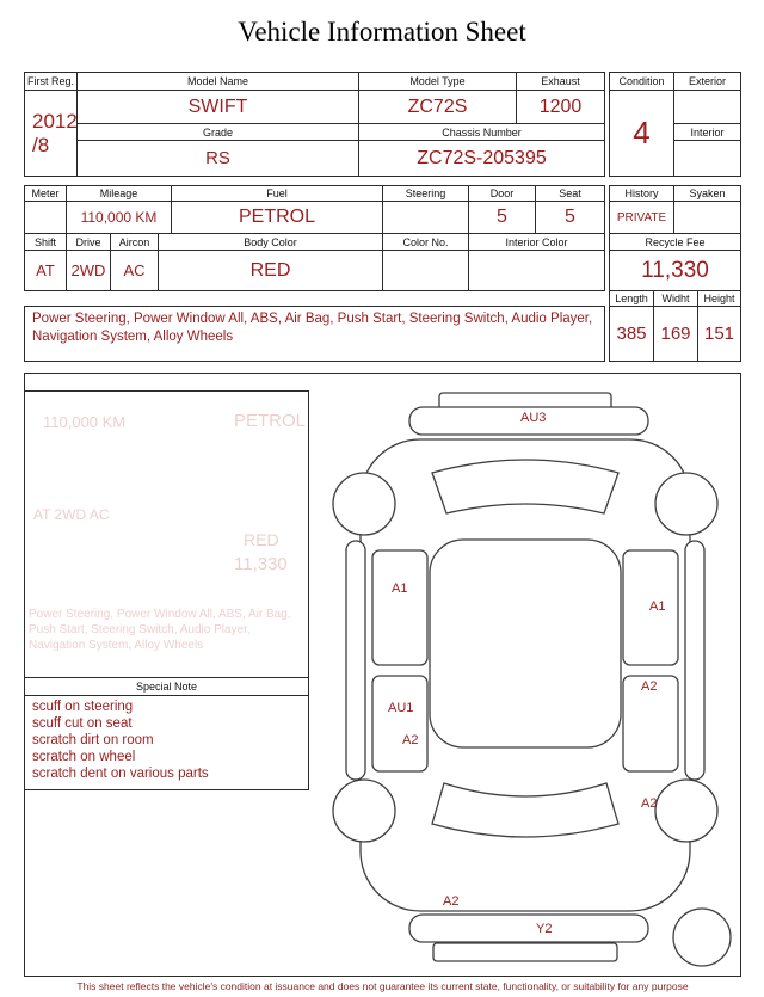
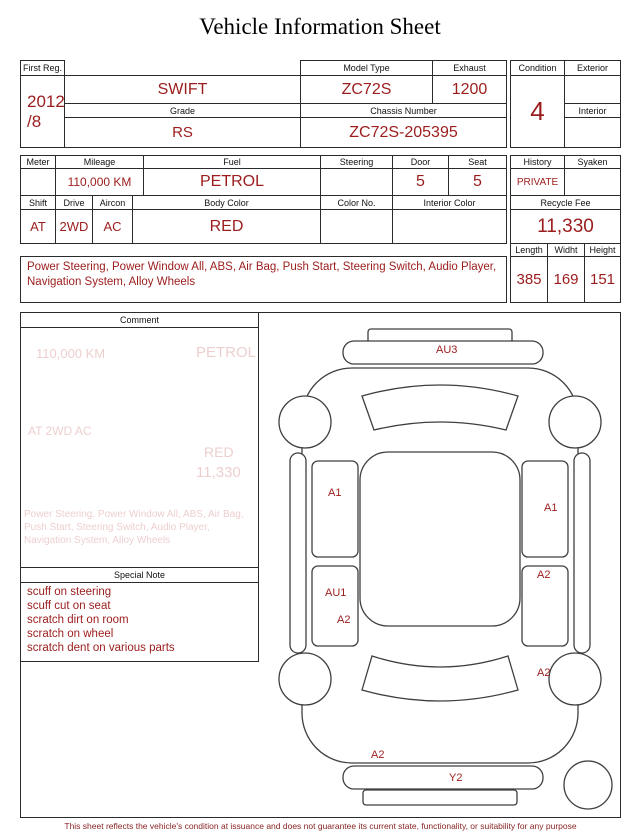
  Vehicle Information Sheet
  First Reg.
- Model Name
  Model Type
  Exhaust
  2012
  /8
  SWIFT
  ZC72S
  1200
  Grade
  Chassis Number
  RS
  ZC72S-205395
  Condition
  Exterior
  4
  Interior
  Meter
  Mileage
  Fuel
  Steering
  Door
  Seat
  110,000 KM
  PETROL
  5
  5
  Shift
  Drive
  Aircon
  Body Color
  Color No.
  Interior Color
  AT
  2WD
  AC
  RED
  Power Steering, Power Window All, ABS, Air Bag, Push Start, Steering Switch, Audio Player, Navigation System, Alloy Wheels
  History
  Syaken
  PRIVATE
  Recycle Fee
  11,330
  Length
  Widht
  Height
  385
  169
  151
+ Comment
  110,000 KM
  PETROL
  AT 2WD AC
  RED
  11,330
  Power Steering, Power Window All, ABS, Air Bag, Push Start, Steering Switch, Audio Player, Navigation System, Alloy Wheels
  Special Note
  scuff on steering
  scuff cut on seat
  scratch dirt on room
  scratch on wheel
  scratch dent on various parts
  AU3
  A1
  A1
  A2
  AU1
  A2
  A2
  A2
  Y2
  This sheet reflects the vehicle's condition at issuance and does not guarantee its current state, functionality, or suitability for any purpose
